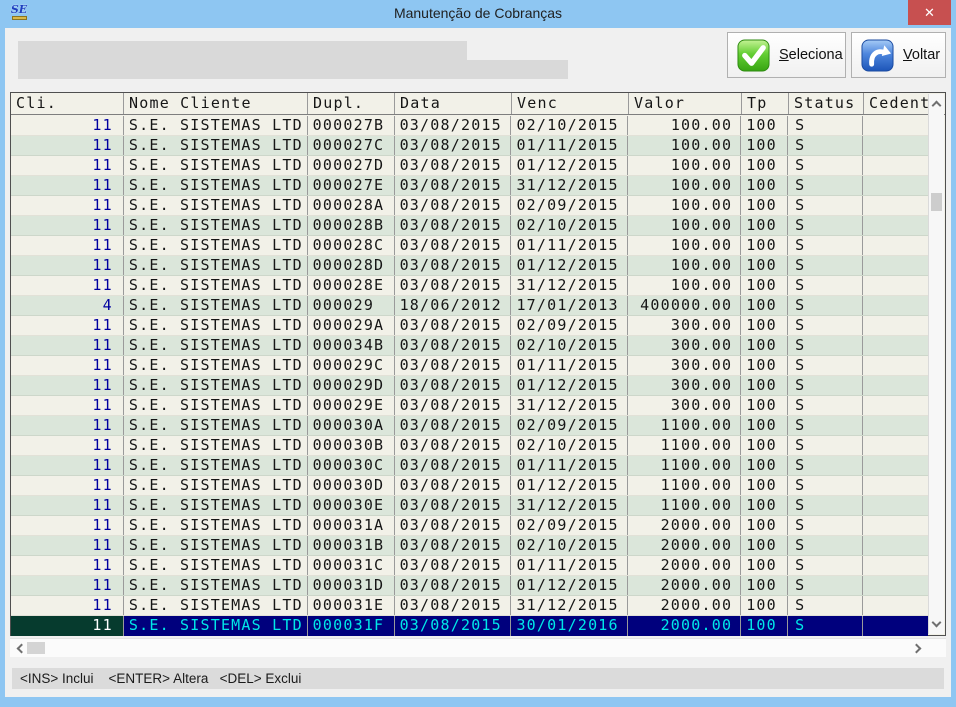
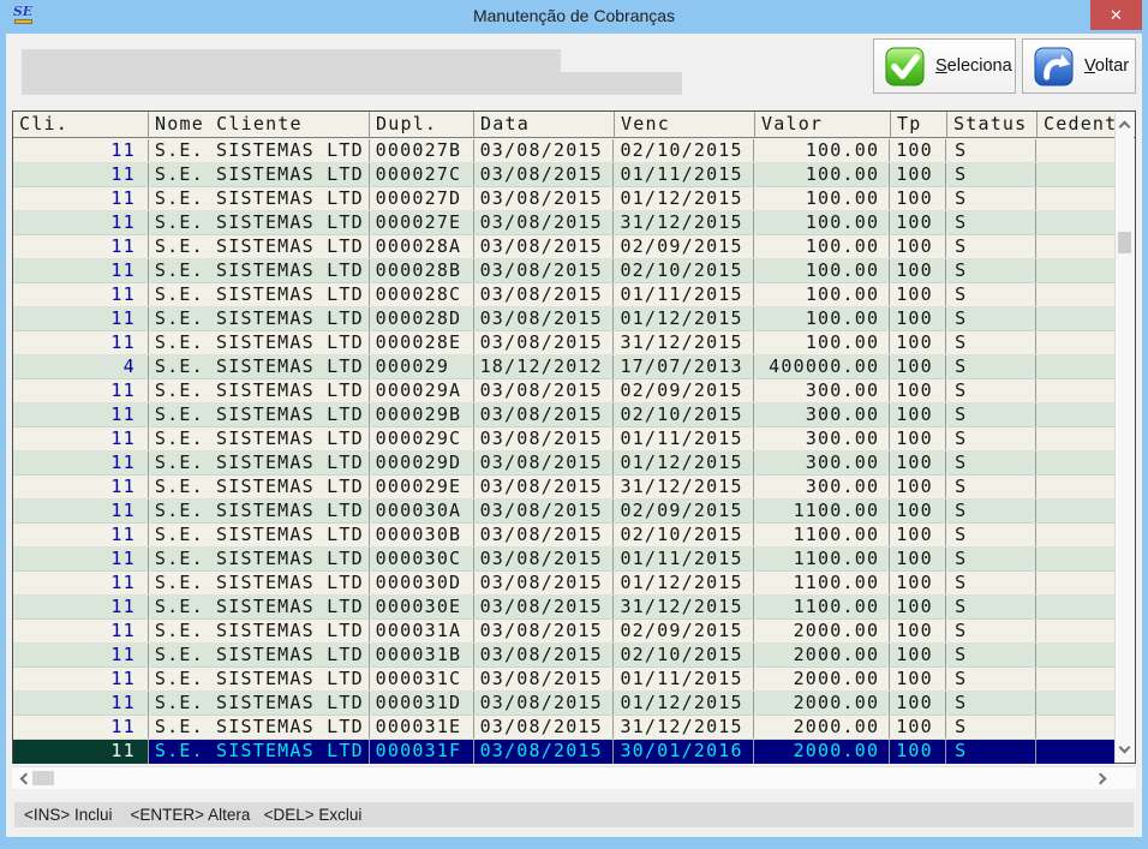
  SE
  Manutenção de Cobranças
  ✕
  Seleciona
  Voltar
  Cli.
  Nome Cliente
  Dupl.
  Data
  Venc
  Valor
  Tp
  Status
  Cedent
  11
  S.E. SISTEMAS LTD
  000027B
  03/08/2015
  02/10/2015
  100.00
  100
  S
  11
  S.E. SISTEMAS LTD
  000027C
  03/08/2015
  01/11/2015
  100.00
  100
  S
  11
  S.E. SISTEMAS LTD
  000027D
  03/08/2015
  01/12/2015
  100.00
  100
  S
  11
  S.E. SISTEMAS LTD
  000027E
  03/08/2015
  31/12/2015
  100.00
  100
  S
  11
  S.E. SISTEMAS LTD
  000028A
  03/08/2015
  02/09/2015
  100.00
  100
  S
  11
  S.E. SISTEMAS LTD
  000028B
  03/08/2015
  02/10/2015
  100.00
  100
  S
  11
  S.E. SISTEMAS LTD
  000028C
  03/08/2015
  01/11/2015
  100.00
  100
  S
  11
  S.E. SISTEMAS LTD
  000028D
  03/08/2015
  01/12/2015
  100.00
  100
  S
  11
  S.E. SISTEMAS LTD
  000028E
  03/08/2015
  31/12/2015
  100.00
  100
  S
  4
  S.E. SISTEMAS LTD
  000029
- 18/06/2012
+ 18/12/2012
- 17/01/2013
+ 17/07/2013
  400000.00
  100
  S
  11
  S.E. SISTEMAS LTD
  000029A
  03/08/2015
  02/09/2015
  300.00
  100
  S
  11
  S.E. SISTEMAS LTD
- 000034B
+ 000029B
  03/08/2015
  02/10/2015
  300.00
  100
  S
  11
  S.E. SISTEMAS LTD
  000029C
  03/08/2015
  01/11/2015
  300.00
  100
  S
  11
  S.E. SISTEMAS LTD
  000029D
  03/08/2015
  01/12/2015
  300.00
  100
  S
  11
  S.E. SISTEMAS LTD
  000029E
  03/08/2015
  31/12/2015
  300.00
  100
  S
  11
  S.E. SISTEMAS LTD
  000030A
  03/08/2015
  02/09/2015
  1100.00
  100
  S
  11
  S.E. SISTEMAS LTD
  000030B
  03/08/2015
  02/10/2015
  1100.00
  100
  S
  11
  S.E. SISTEMAS LTD
  000030C
  03/08/2015
  01/11/2015
  1100.00
  100
  S
  11
  S.E. SISTEMAS LTD
  000030D
  03/08/2015
  01/12/2015
  1100.00
  100
  S
  11
  S.E. SISTEMAS LTD
  000030E
  03/08/2015
  31/12/2015
  1100.00
  100
  S
  11
  S.E. SISTEMAS LTD
  000031A
  03/08/2015
  02/09/2015
  2000.00
  100
  S
  11
  S.E. SISTEMAS LTD
  000031B
  03/08/2015
  02/10/2015
  2000.00
  100
  S
  11
  S.E. SISTEMAS LTD
  000031C
  03/08/2015
  01/11/2015
  2000.00
  100
  S
  11
  S.E. SISTEMAS LTD
  000031D
  03/08/2015
  01/12/2015
  2000.00
  100
  S
  11
  S.E. SISTEMAS LTD
  000031E
  03/08/2015
  31/12/2015
  2000.00
  100
  S
  11
  S.E. SISTEMAS LTD
  000031F
  03/08/2015
  30/01/2016
  2000.00
  100
  S
  <INS> Inclui <ENTER> Altera <DEL> Exclui
